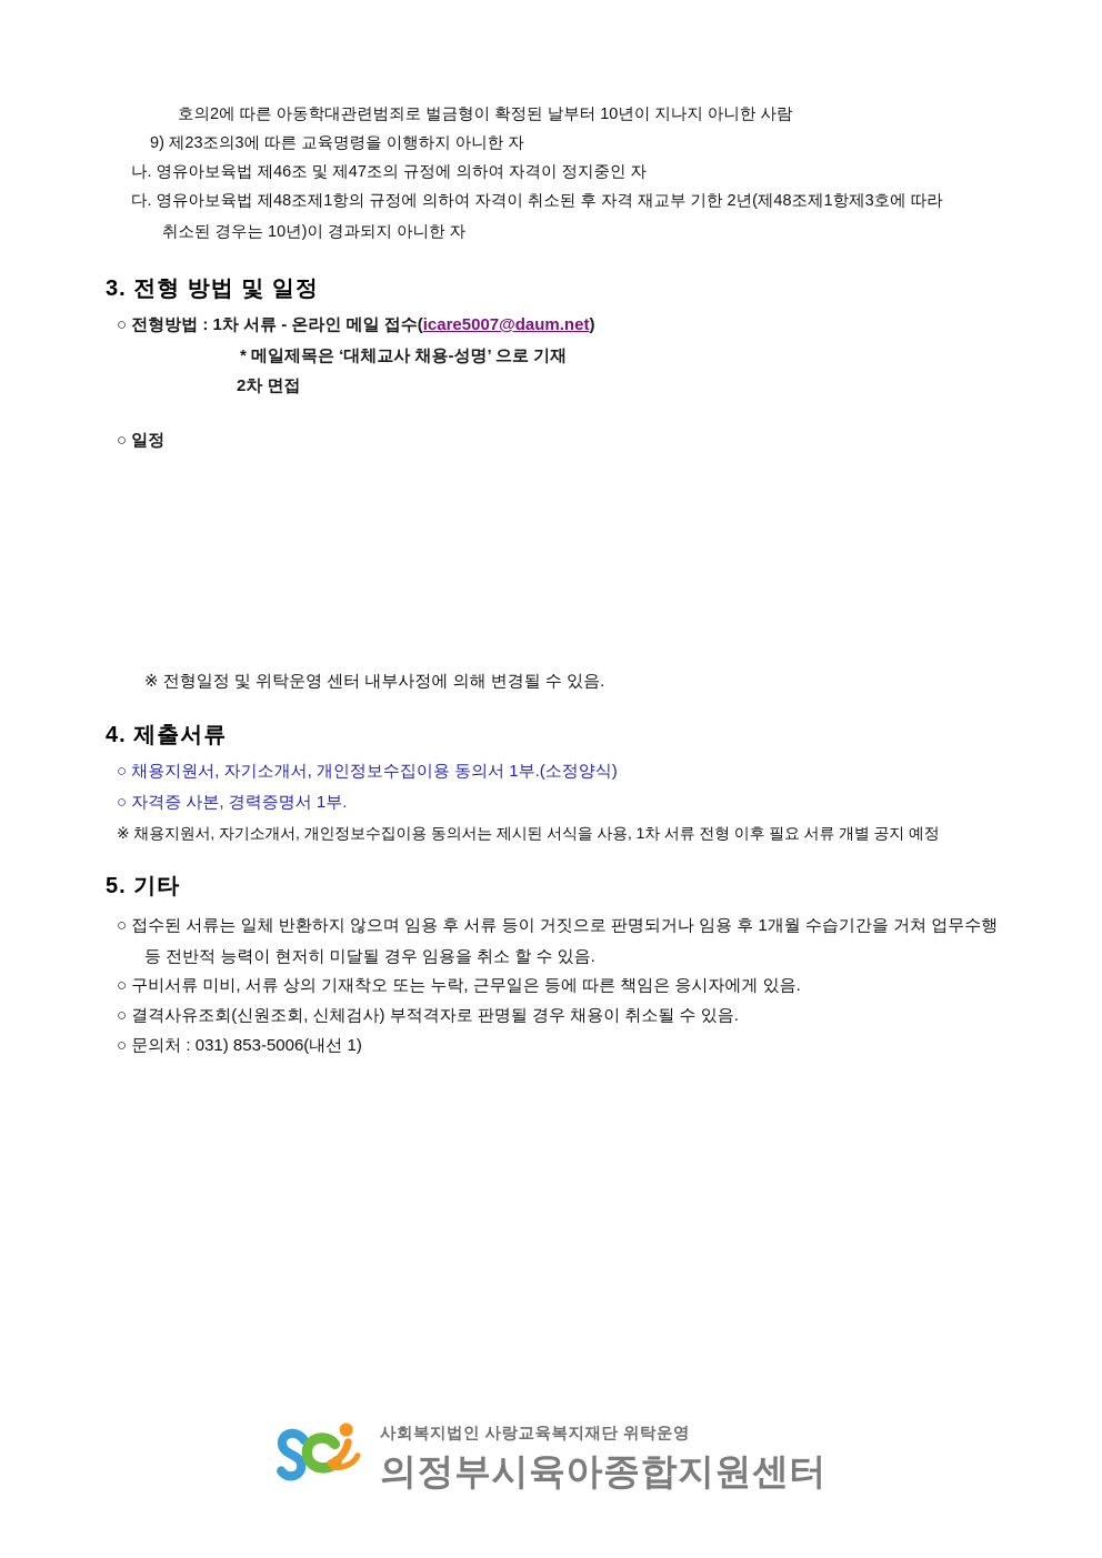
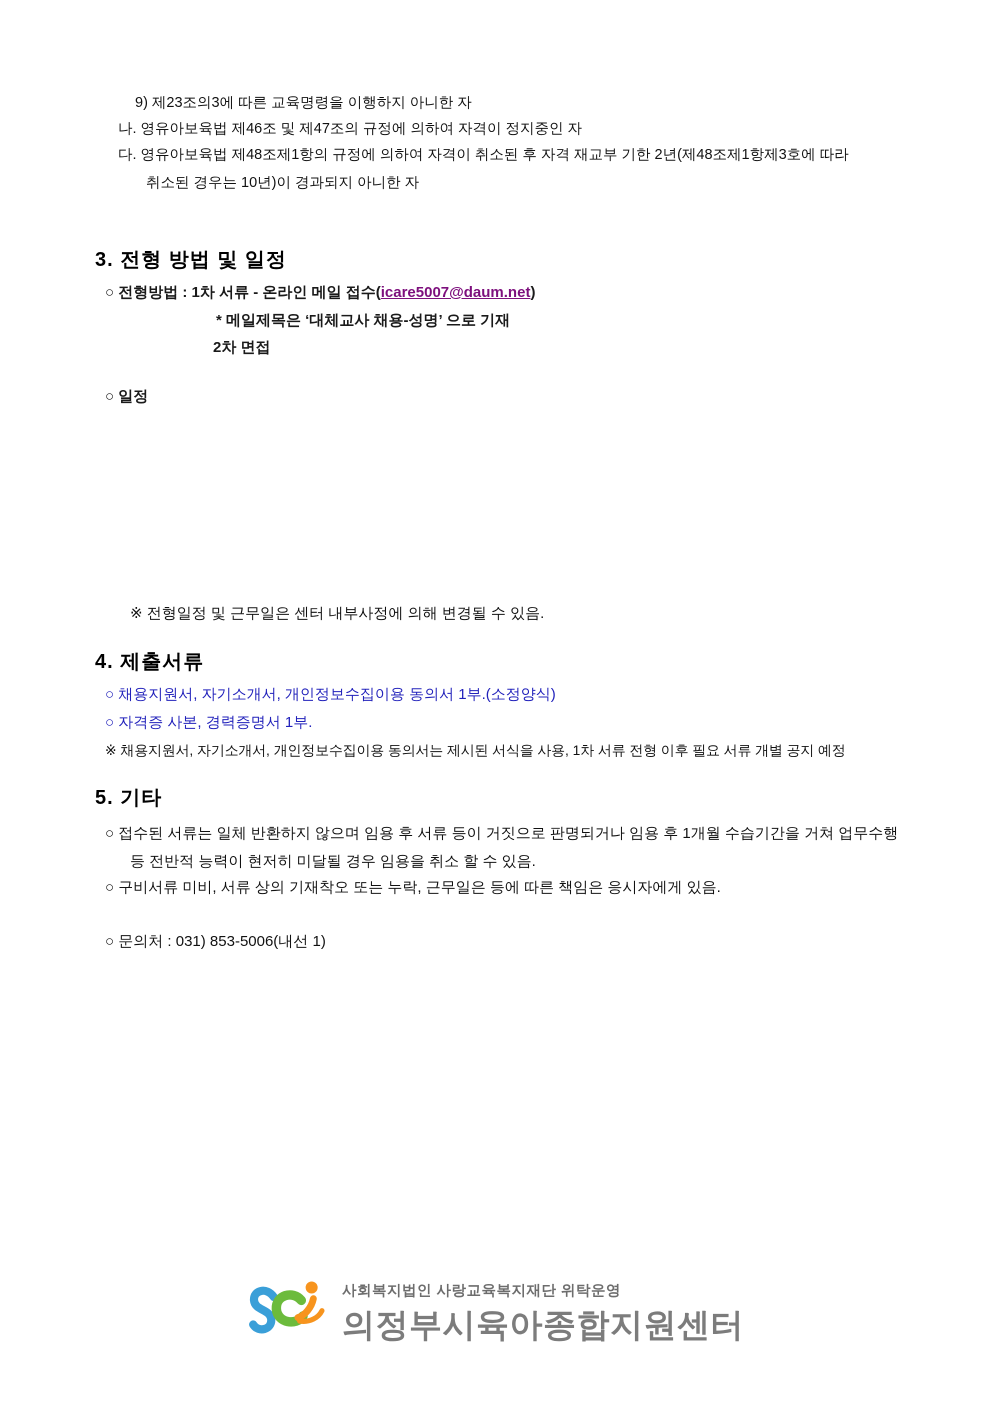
- 호의2에 따른 아동학대관련범죄로 벌금형이 확정된 날부터 10년이 지나지 아니한 사람
  9) 제23조의3에 따른 교육명령을 이행하지 아니한 자
  나. 영유아보육법 제46조 및 제47조의 규정에 의하여 자격이 정지중인 자
  다. 영유아보육법 제48조제1항의 규정에 의하여 자격이 취소된 후 자격 재교부 기한 2년(제48조제1항제3호에 따라
  취소된 경우는 10년)이 경과되지 아니한 자
  3. 전형 방법 및 일정
  ○ 전형방법 : 1차 서류 - 온라인 메일 접수(icare5007@daum.net)
  * 메일제목은 ‘대체교사 채용-성명’ 으로 기재
  2차 면접
  ○ 일정
- ※ 전형일정 및 위탁운영 센터 내부사정에 의해 변경될 수 있음.
+ ※ 전형일정 및 근무일은 센터 내부사정에 의해 변경될 수 있음.
  4. 제출서류
  ○ 채용지원서, 자기소개서, 개인정보수집이용 동의서 1부.(소정양식)
  ○ 자격증 사본, 경력증명서 1부.
  ※ 채용지원서, 자기소개서, 개인정보수집이용 동의서는 제시된 서식을 사용, 1차 서류 전형 이후 필요 서류 개별 공지 예정
  5. 기타
  ○ 접수된 서류는 일체 반환하지 않으며 임용 후 서류 등이 거짓으로 판명되거나 임용 후 1개월 수습기간을 거쳐 업무수행 등 전반적 능력이 현저히 미달될 경우 임용을 취소 할 수 있음.
  ○ 구비서류 미비, 서류 상의 기재착오 또는 누락, 근무일은 등에 따른 책임은 응시자에게 있음.
- ○ 결격사유조회(신원조회, 신체검사) 부적격자로 판명될 경우 채용이 취소될 수 있음.
  ○ 문의처 : 031) 853-5006(내선 1)
  사회복지법인 사랑교육복지재단 위탁운영
  의정부시육아종합지원센터
